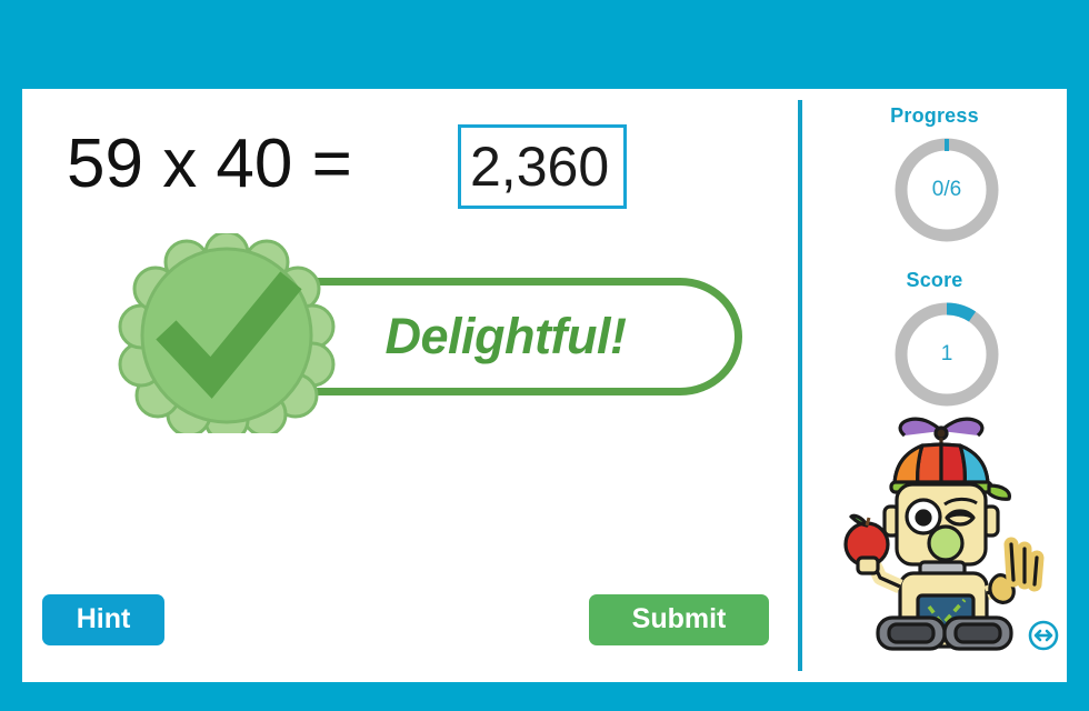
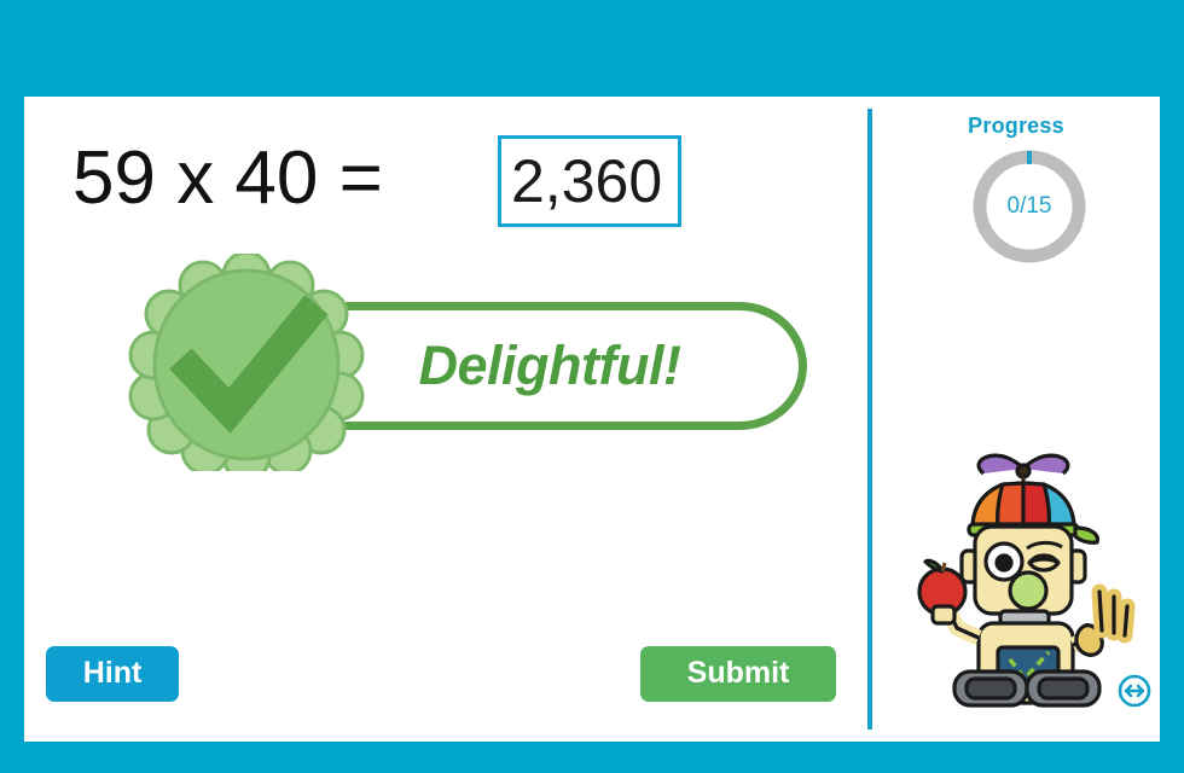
  59 x 40 =
  2,360
  Delightful!
  Hint
  Submit
  Progress
- 0/6
+ 0/15
- Score
- 1
